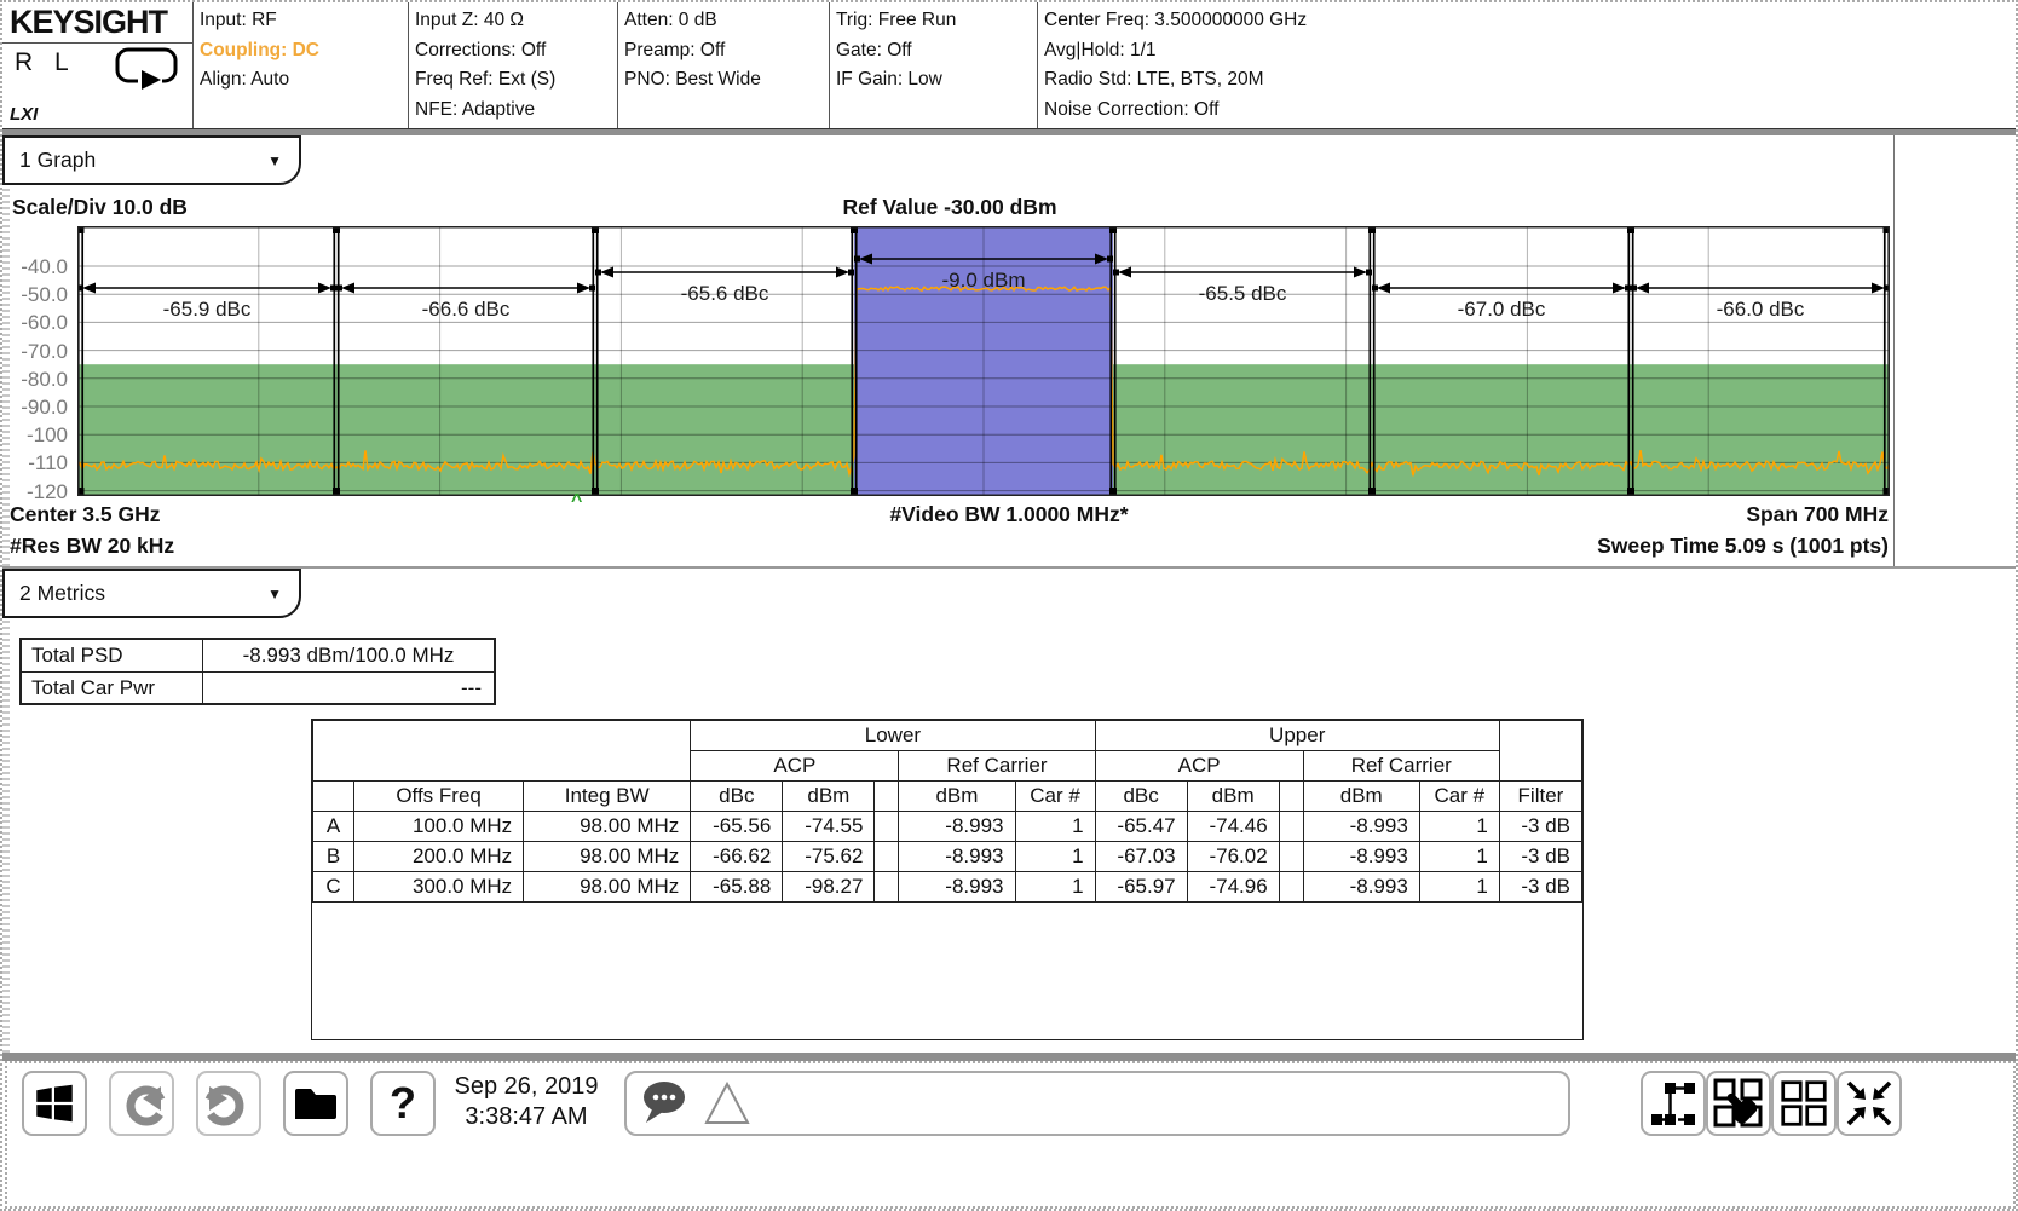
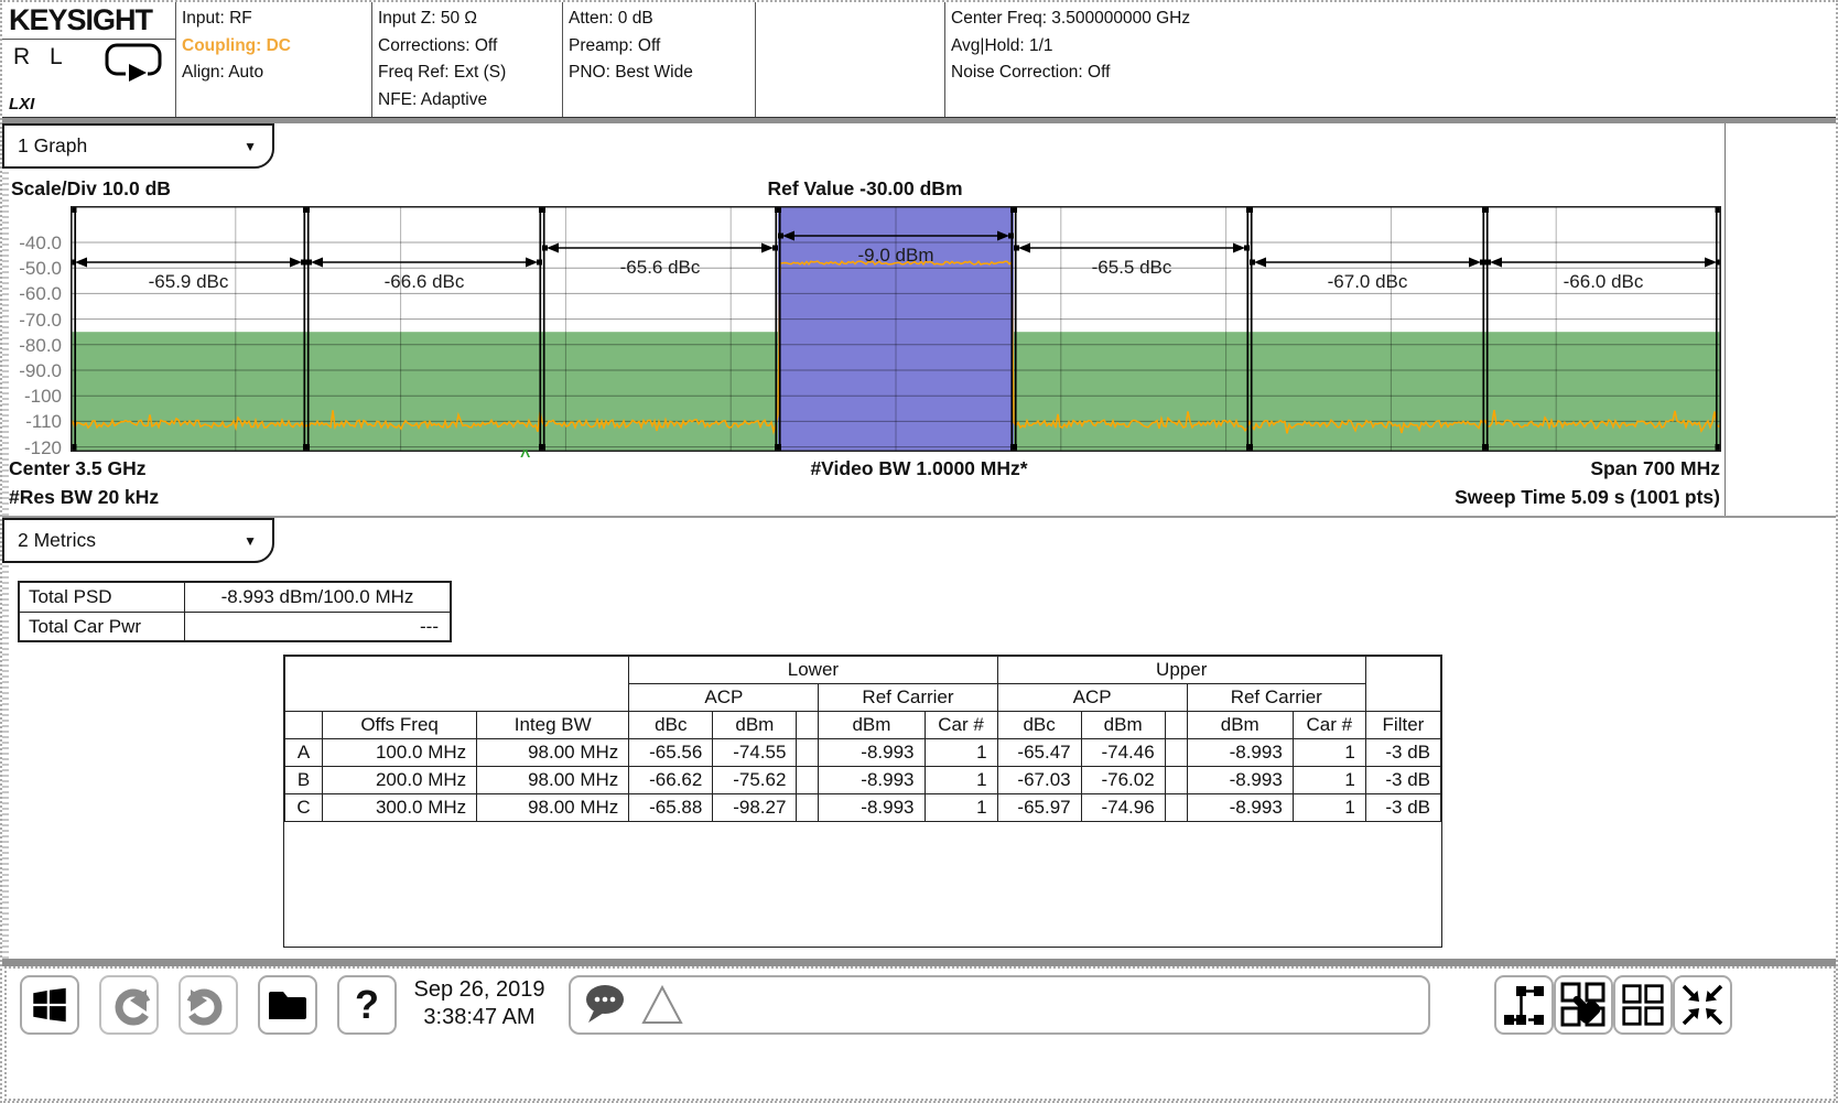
  KEYSIGHT
  R L
  LXI
  Input: RF
  Coupling: DC
  Align: Auto
- Input Z: 40 Ω
+ Input Z: 50 Ω
  Corrections: Off
  Freq Ref: Ext (S)
  NFE: Adaptive
  Atten: 0 dB
  Preamp: Off
  PNO: Best Wide
- Trig: Free Run
- Gate: Off
- IF Gain: Low
  Center Freq: 3.500000000 GHz
  Avg|Hold: 1/1
- Radio Std: LTE, BTS, 20M
  Noise Correction: Off
  1 Graph
  ▼
  Scale/Div 10.0 dB
  Ref Value -30.00 dBm
  -40.0
  -50.0
  -60.0
  -70.0
  -80.0
  -90.0
  -100
  -110
  -120
  -65.9 dBc
  -66.6 dBc
  -65.6 dBc
  -9.0 dBm
  -65.5 dBc
  -67.0 dBc
  -66.0 dBc
  ^
  Center 3.5 GHz
  #Video BW 1.0000 MHz*
  Span 700 MHz
  #Res BW 20 kHz
  Sweep Time 5.09 s (1001 pts)
  2 Metrics
  ▼
  Total PSD
  -8.993 dBm/100.0 MHz
  Total Car Pwr
  ---
  	Lower	Upper
  ACP	Ref Carrier	ACP	Ref Carrier
  	Offs Freq	Integ BW	dBc	dBm		dBm	Car #	dBc	dBm		dBm	Car #	Filter
  A	100.0 MHz	98.00 MHz	-65.56	-74.55		-8.993	1	-65.47	-74.46		-8.993	1	-3 dB
  B	200.0 MHz	98.00 MHz	-66.62	-75.62		-8.993	1	-67.03	-76.02		-8.993	1	-3 dB
  C	300.0 MHz	98.00 MHz	-65.88	-98.27		-8.993	1	-65.97	-74.96		-8.993	1	-3 dB
  ?
  Sep 26, 2019
  3:38:47 AM
